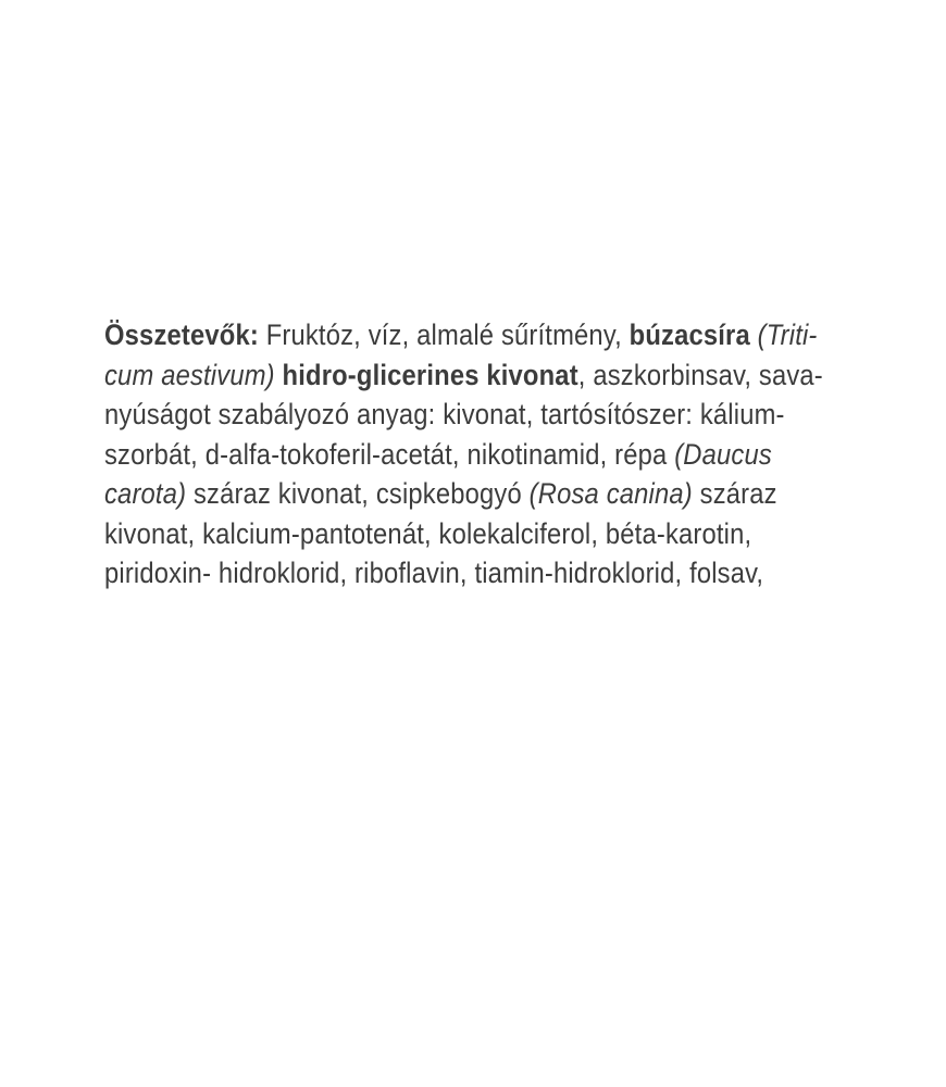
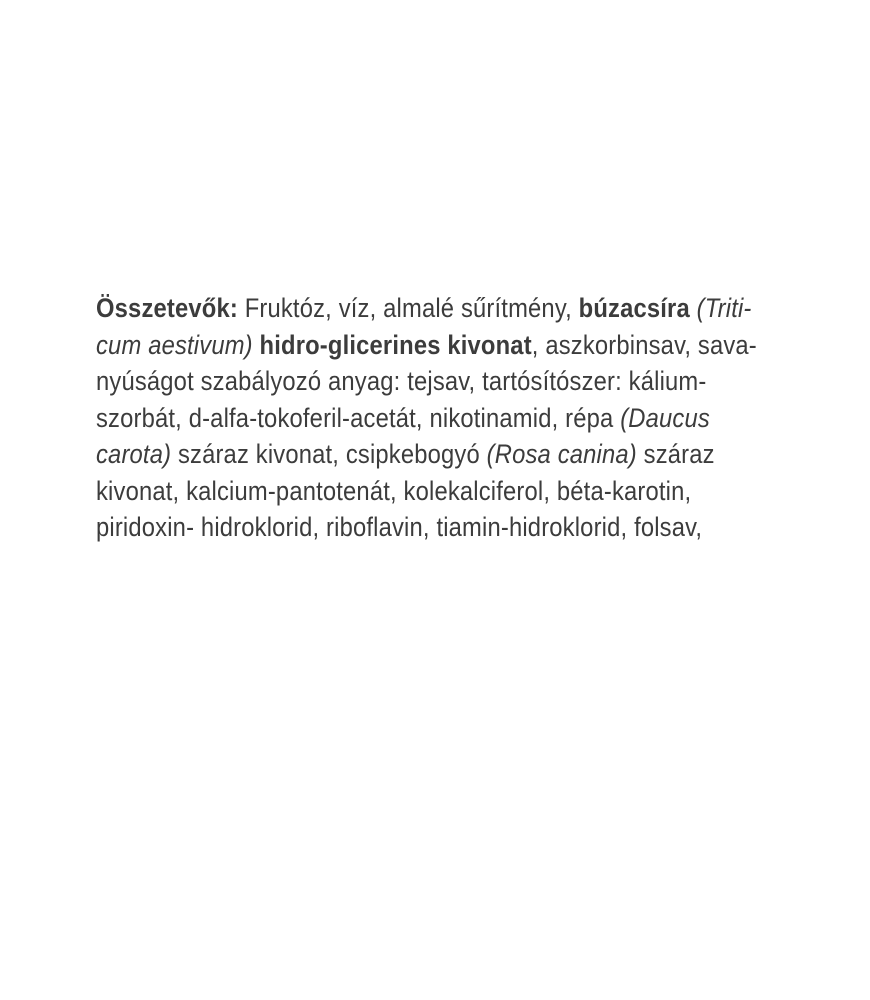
  Összetevők: Fruktóz, víz, almalé sűrítmény, búzacsíra (Triti-
  cum aestivum) hidro-glicerines kivonat, aszkorbinsav, sava-
- nyúságot szabályozó anyag: kivonat, tartósítószer: kálium-
+ nyúságot szabályozó anyag: tejsav, tartósítószer: kálium-
  szorbát, d-alfa-tokoferil-acetát, nikotinamid, répa (Daucus
  carota) száraz kivonat, csipkebogyó (Rosa canina) száraz
  kivonat, kalcium-pantotenát, kolekalciferol, béta-karotin,
  piridoxin- hidroklorid, riboflavin, tiamin-hidroklorid, folsav,
